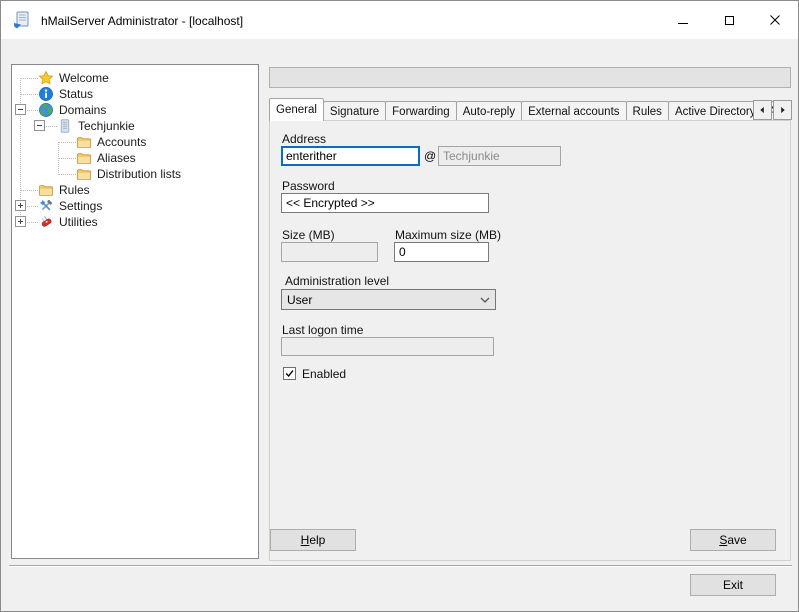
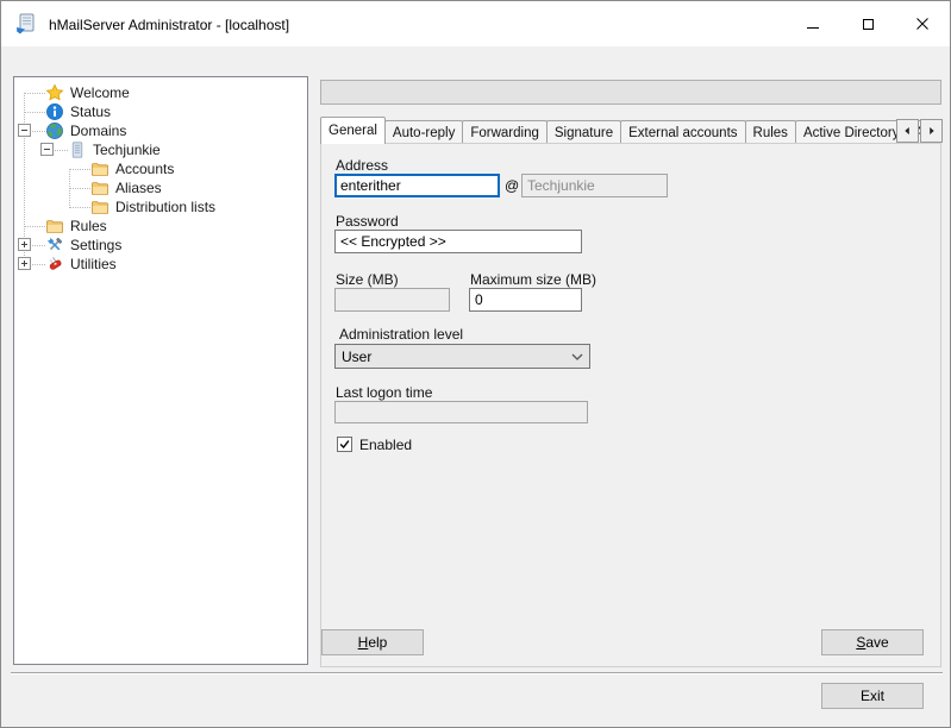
  hMailServer Administrator - [localhost]
  Welcome
  Status
  Domains
  Techjunkie
  Accounts
  Aliases
  Distribution lists
  Rules
  Settings
  Utilities
  General
- Signature
+ Auto-reply
  Forwarding
- Auto-reply
+ Signature
  External accounts
  Rules
  Active Director
  Address
  enterither
  @
  Techjunkie
  Password
  << Encrypted >>
  Size (MB)
  Maximum size (MB)
  0
  Administration level
  User
  Last logon time
  Enabled
  H
  elp
  S
  ave
  Exit
